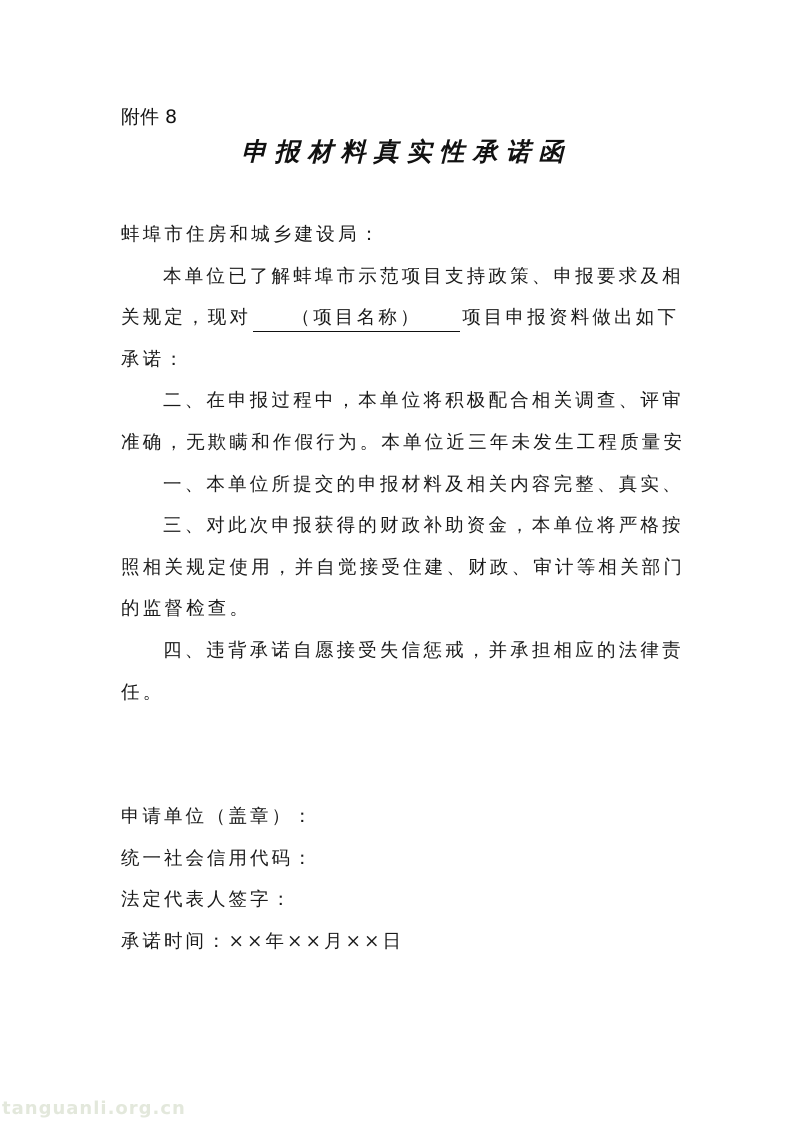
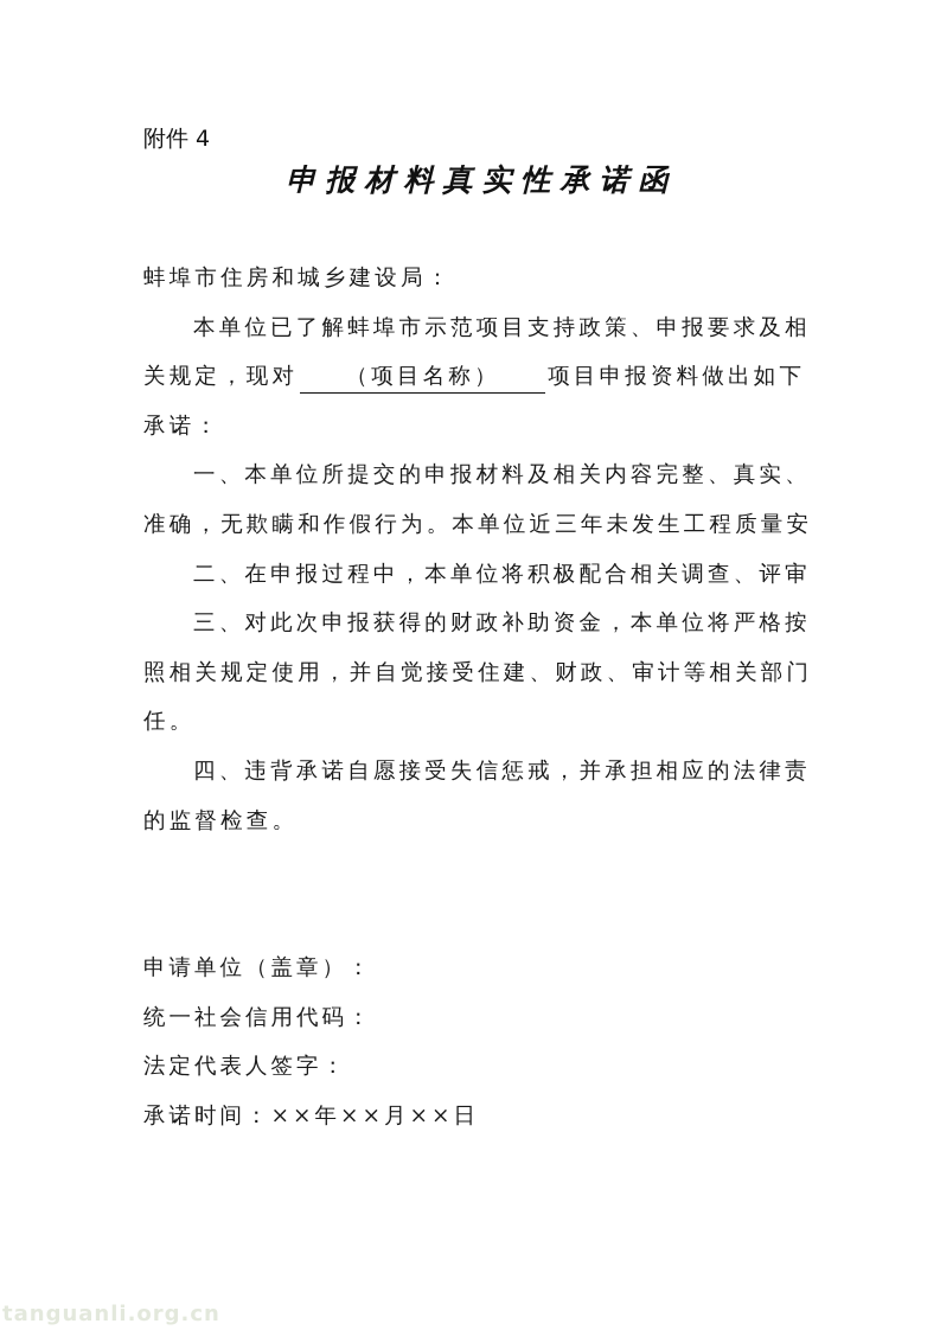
- 附件 8
+ 附件 4
  申报材料真实性承诺函
  蚌埠市住房和城乡建设局：
  本单位已了解蚌埠市示范项目支持政策、申报要求及相
  关规定，现对 （项目名称） 项目申报资料做出如下
  承诺：
- 二、在申报过程中，本单位将积极配合相关调查、评审
+ 一、本单位所提交的申报材料及相关内容完整、真实、
  准确，无欺瞒和作假行为。本单位近三年未发生工程质量安
- 一、本单位所提交的申报材料及相关内容完整、真实、
+ 二、在申报过程中，本单位将积极配合相关调查、评审
  三、对此次申报获得的财政补助资金，本单位将严格按
  照相关规定使用，并自觉接受住建、财政、审计等相关部门
- 的监督检查。
+ 任。
  四、违背承诺自愿接受失信惩戒，并承担相应的法律责
- 任。
+ 的监督检查。
  申请单位（盖章）：
  统一社会信用代码：
  法定代表人签字：
  承诺时间：××年××月××日
  tanguanli.org.cn
